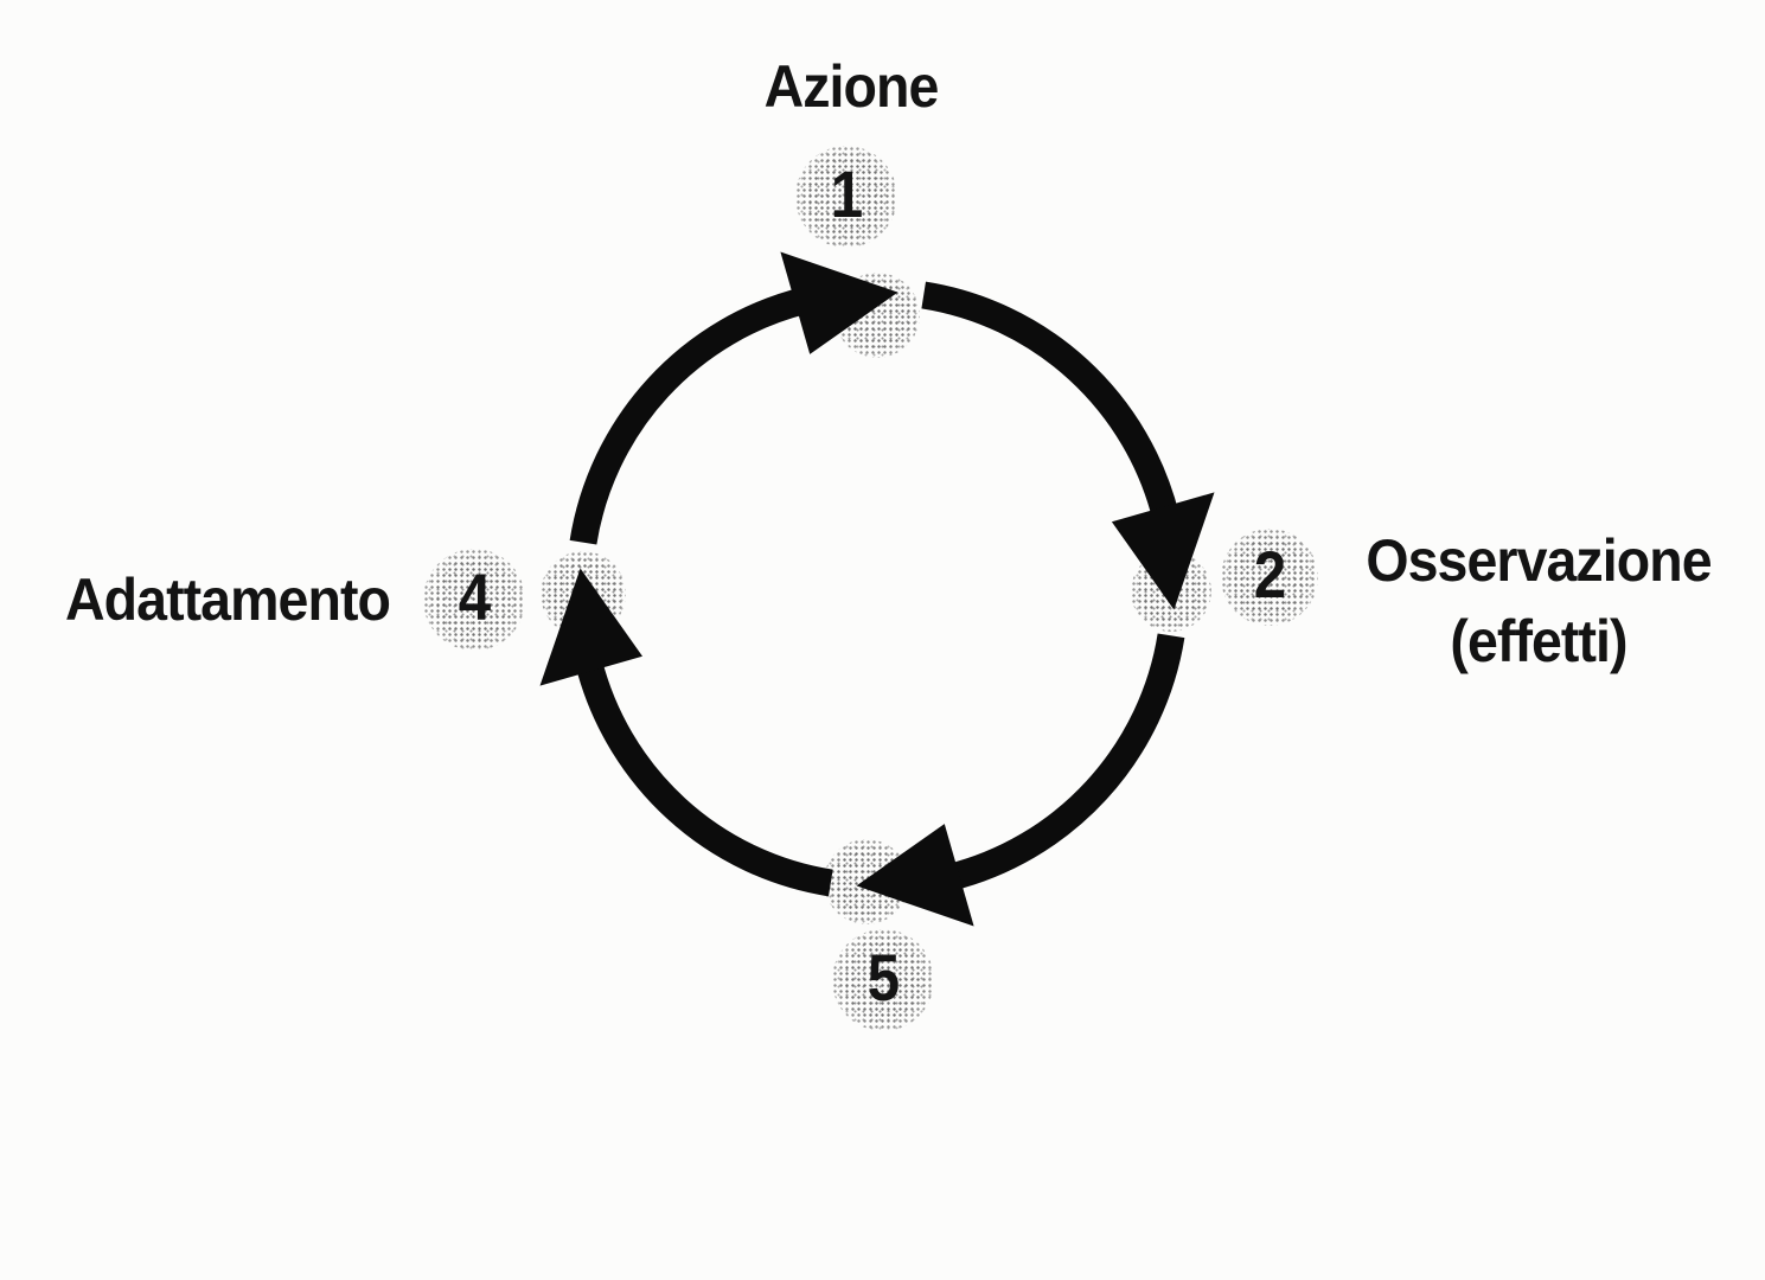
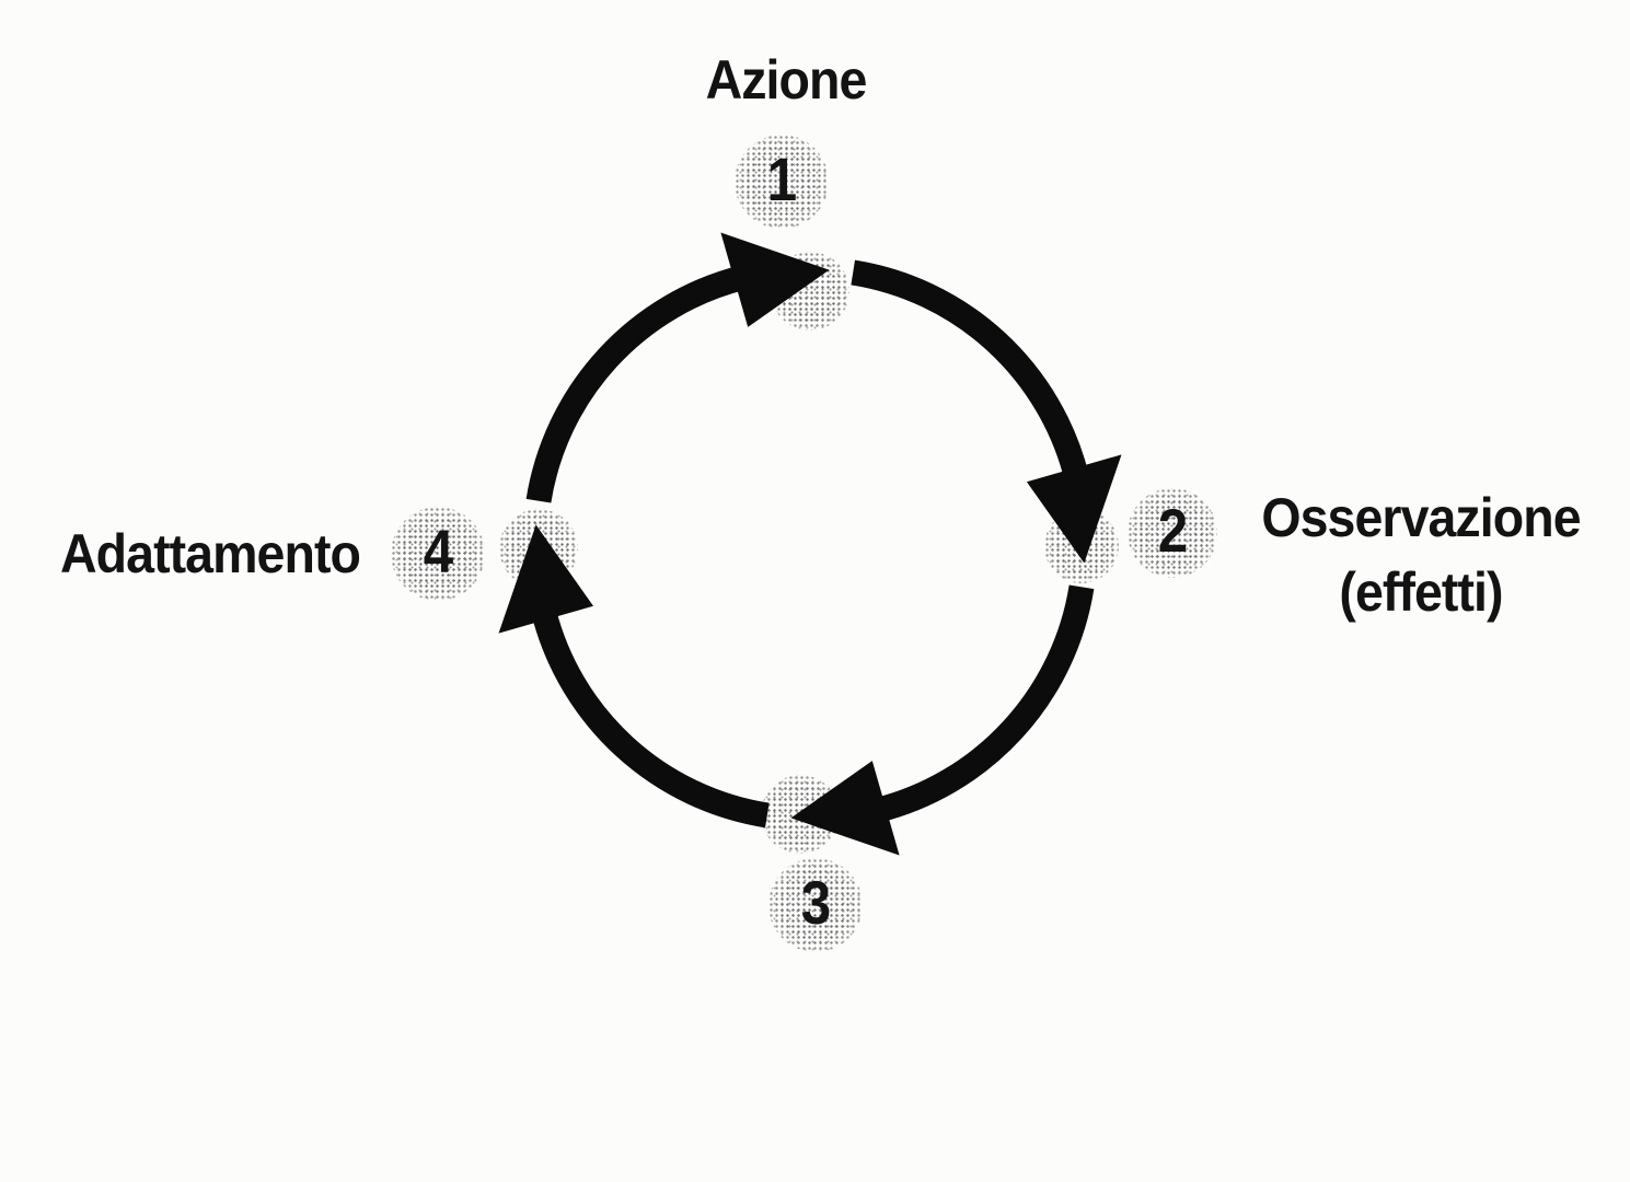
  1
  2
- 5
+ 3
  4
  Azione
  Osservazione
  (effetti)
  Adattamento
